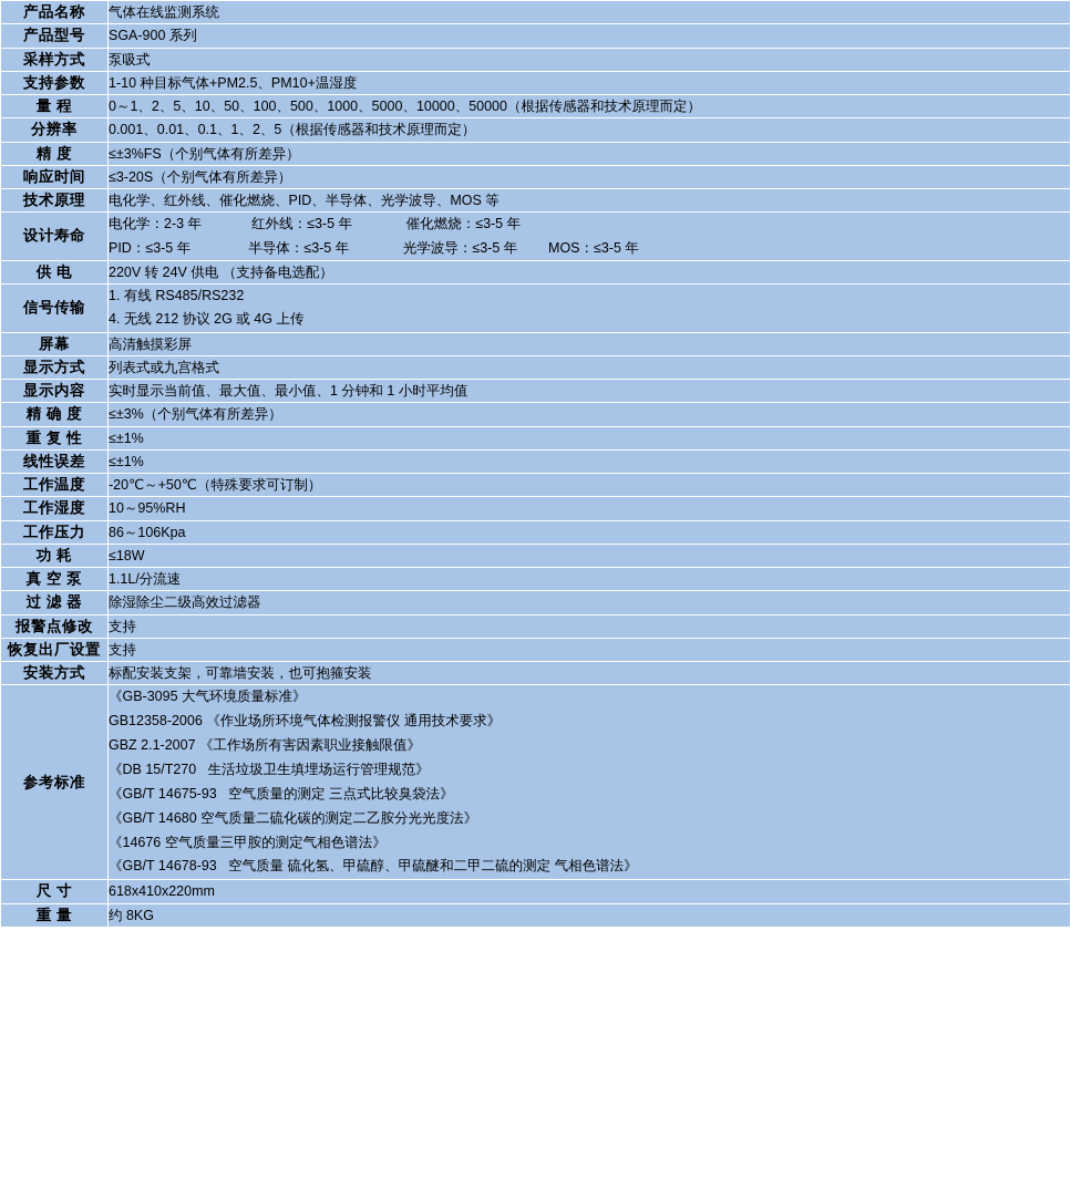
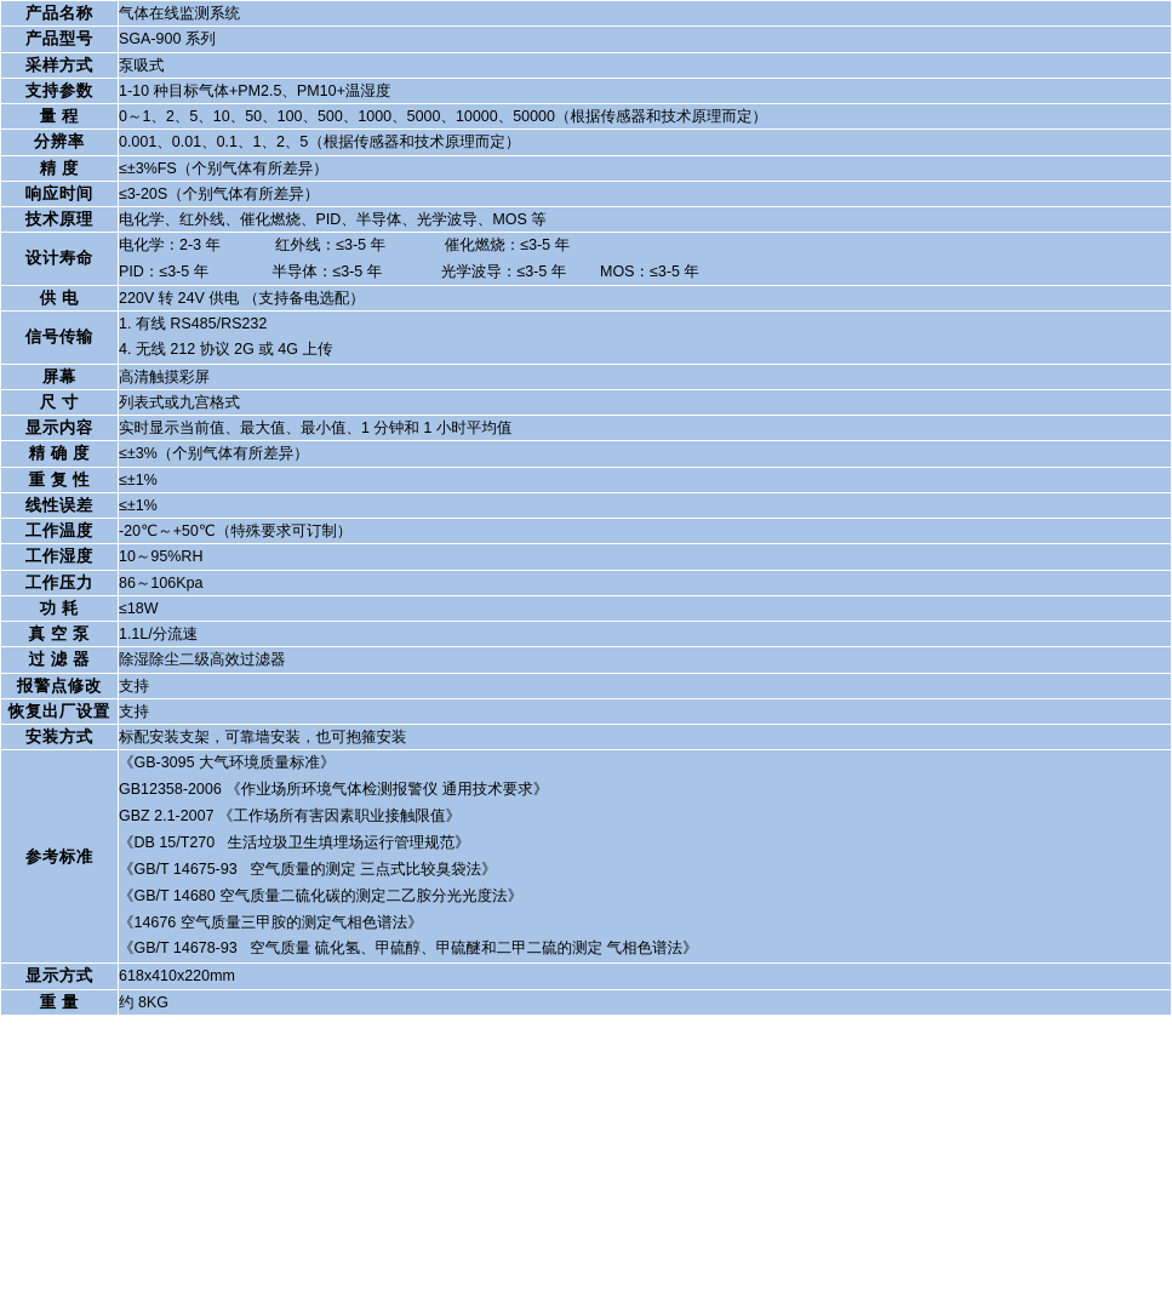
  产品名称	气体在线监测系统
  产品型号	SGA-900 系列
  采样方式	泵吸式
  支持参数	1-10 种目标气体+PM2.5、PM10+温湿度
  量 程	0～1、2、5、10、50、100、500、1000、5000、10000、50000（根据传感器和技术原理而定）
  分辨率	0.001、0.01、0.1、1、2、5（根据传感器和技术原理而定）
  精 度	≤±3%FS（个别气体有所差异）
  响应时间	≤3-20S（个别气体有所差异）
  技术原理	电化学、红外线、催化燃烧、PID、半导体、光学波导、MOS 等
  设计寿命	电化学：2-3 年 红外线：≤3-5 年 催化燃烧：≤3-5 年PID：≤3-5 年 半导体：≤3-5 年 光学波导：≤3-5 年 MOS：≤3-5 年
  供 电	220V 转 24V 供电 （支持备电选配）
  信号传输	1. 有线 RS485/RS2324. 无线 212 协议 2G 或 4G 上传
  屏幕	高清触摸彩屏
- 显示方式	列表式或九宫格式
+ 尺 寸	列表式或九宫格式
  显示内容	实时显示当前值、最大值、最小值、1 分钟和 1 小时平均值
  精 确 度	≤±3%（个别气体有所差异）
  重 复 性	≤±1%
  线性误差	≤±1%
  工作温度	-20℃～+50℃（特殊要求可订制）
  工作湿度	10～95%RH
  工作压力	86～106Kpa
  功 耗	≤18W
  真 空 泵	1.1L/分流速
  过 滤 器	除湿除尘二级高效过滤器
  报警点修改	支持
  恢复出厂设置	支持
  安装方式	标配安装支架，可靠墙安装，也可抱箍安装
  参考标准	《GB-3095 大气环境质量标准》GB12358-2006 《作业场所环境气体检测报警仪 通用技术要求》GBZ 2.1-2007 《工作场所有害因素职业接触限值》《DB 15/T270 生活垃圾卫生填埋场运行管理规范》《GB/T 14675-93 空气质量的测定 三点式比较臭袋法》《GB/T 14680 空气质量二硫化碳的测定二乙胺分光光度法》《14676 空气质量三甲胺的测定气相色谱法》《GB/T 14678-93 空气质量 硫化氢、甲硫醇、甲硫醚和二甲二硫的测定 气相色谱法》
- 尺 寸	618x410x220mm
+ 显示方式	618x410x220mm
  重 量	约 8KG
